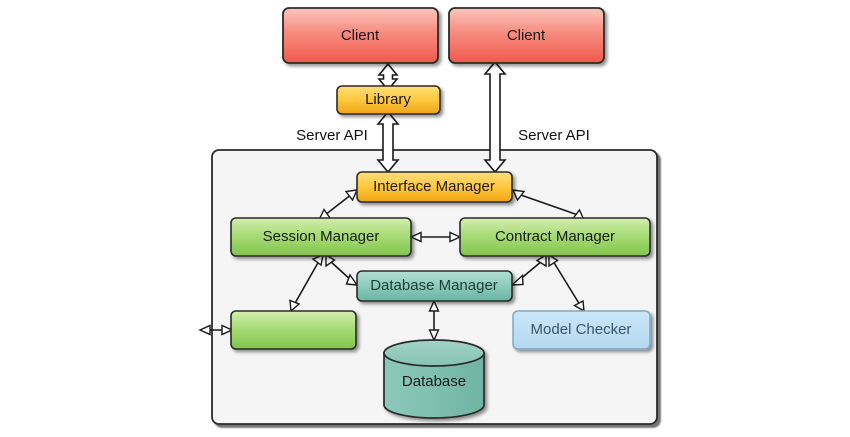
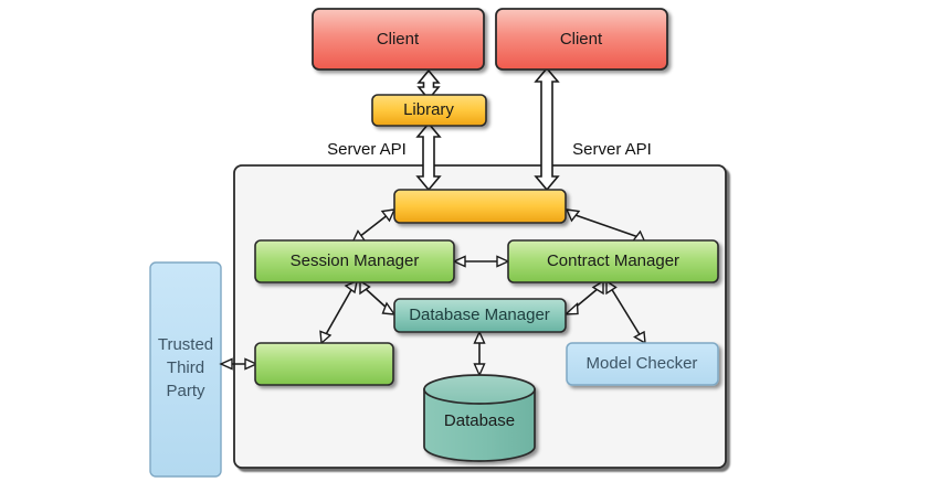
+ Trusted
+ Third
+ Party
  Client
  Client
  Library
  Server API
  Server API
- Interface Manager
  Session Manager
  Contract Manager
  Database Manager
  Model Checker
  Database
